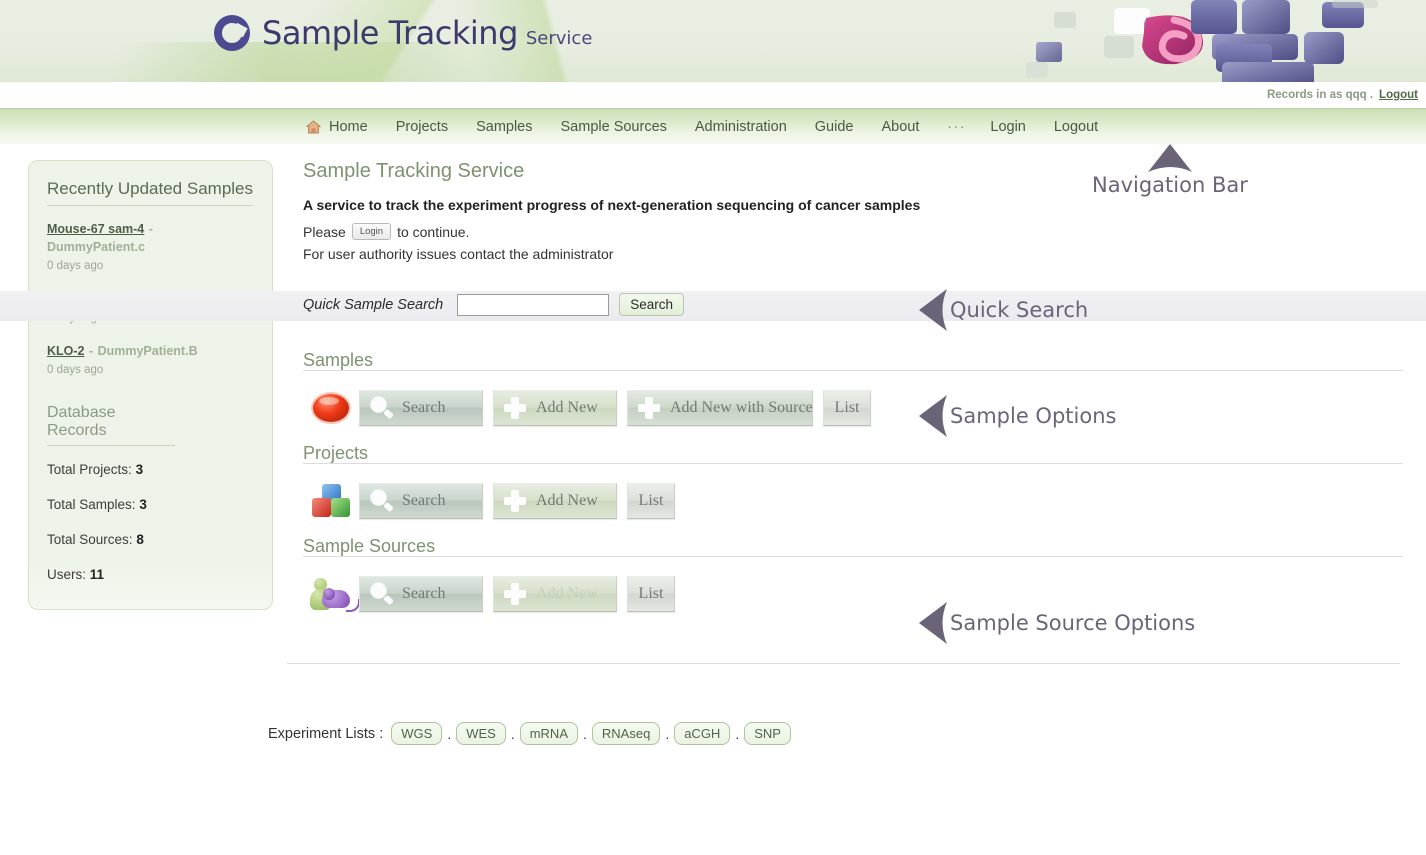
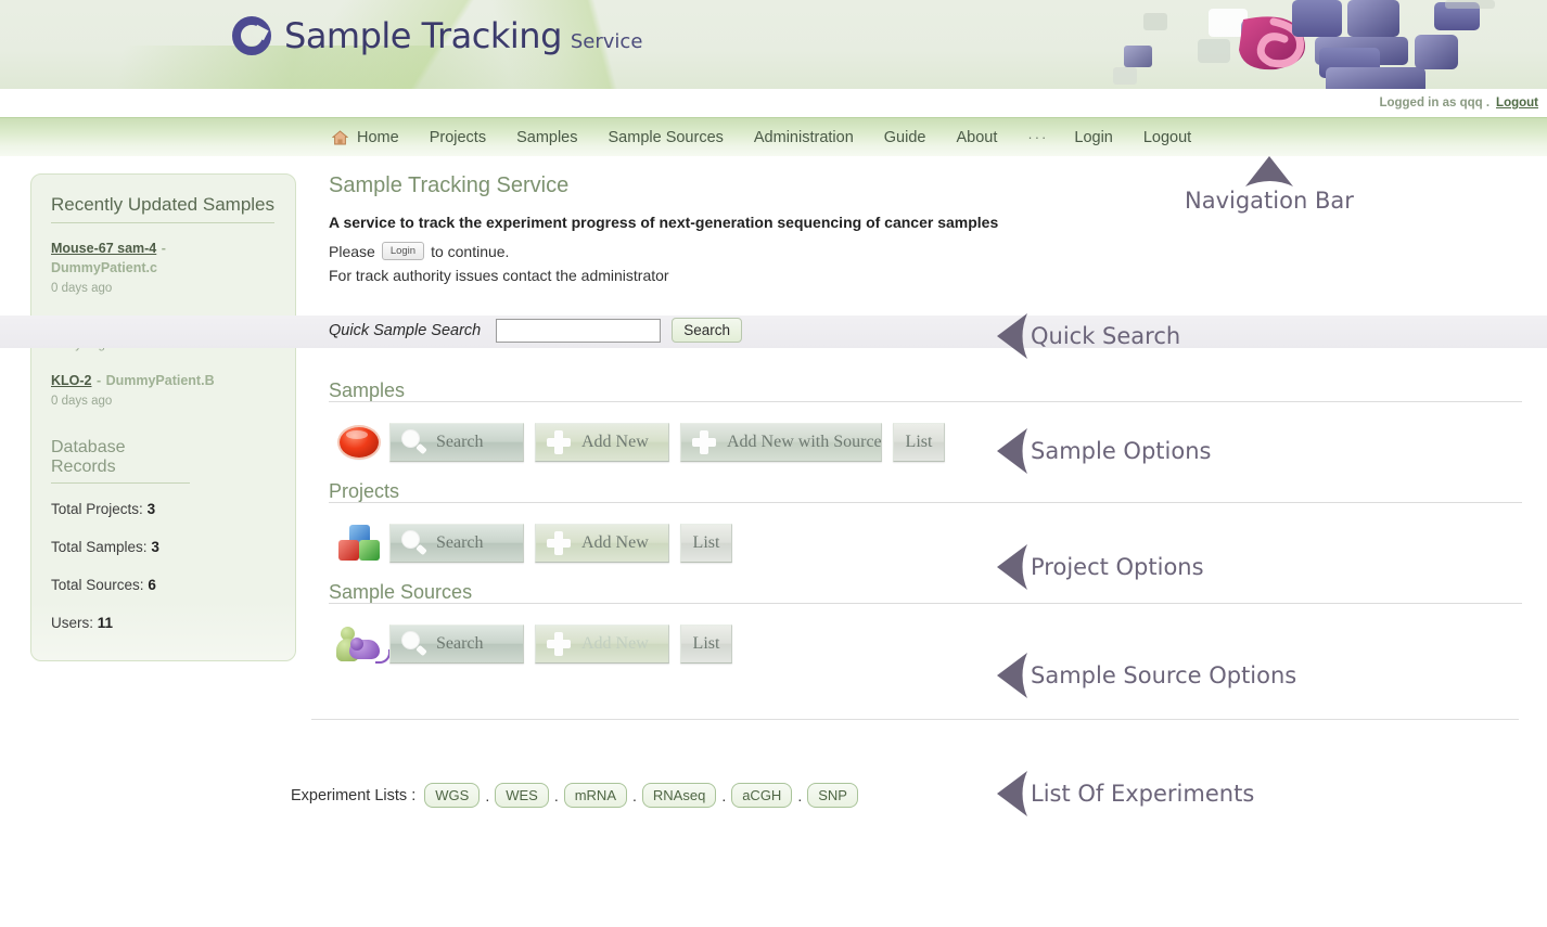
  Sample Tracking Service
- Records in as qqq .
+ Logged in as qqq .
  Logout
  Home
  Projects
  Samples
  Sample Sources
  Administration
  Guide
  About
  ···
  Login
  Logout
  Recently Updated Samples
  Mouse-67 sam-4 - DummyPatient.c
  0 days ago
  KLO-2 - DummyPatient.B
  0 days ago
  Database Records
  Total Projects: 3
  Total Samples: 3
- Total Sources: 8
+ Total Sources: 6
  Users: 11
  Sample Tracking Service
  A service to track the experiment progress of next-generation sequencing of cancer samples
  Please
  Login
  to continue.
- For user authority issues contact the administrator
+ For track authority issues contact the administrator
  Quick Sample Search
  Search
  Samples
  Search
  Add New
  Add New with Source
  List
  Projects
  Search
  Add New
  List
  Sample Sources
  Search
  Add New
  List
  Experiment Lists :
  WGS
  .
  WES
  .
  mRNA
  .
  RNAseq
  .
  aCGH
  .
  SNP
  Navigation Bar
  Quick Search
  Sample Options
+ Project Options
  Sample Source Options
+ List Of Experiments
